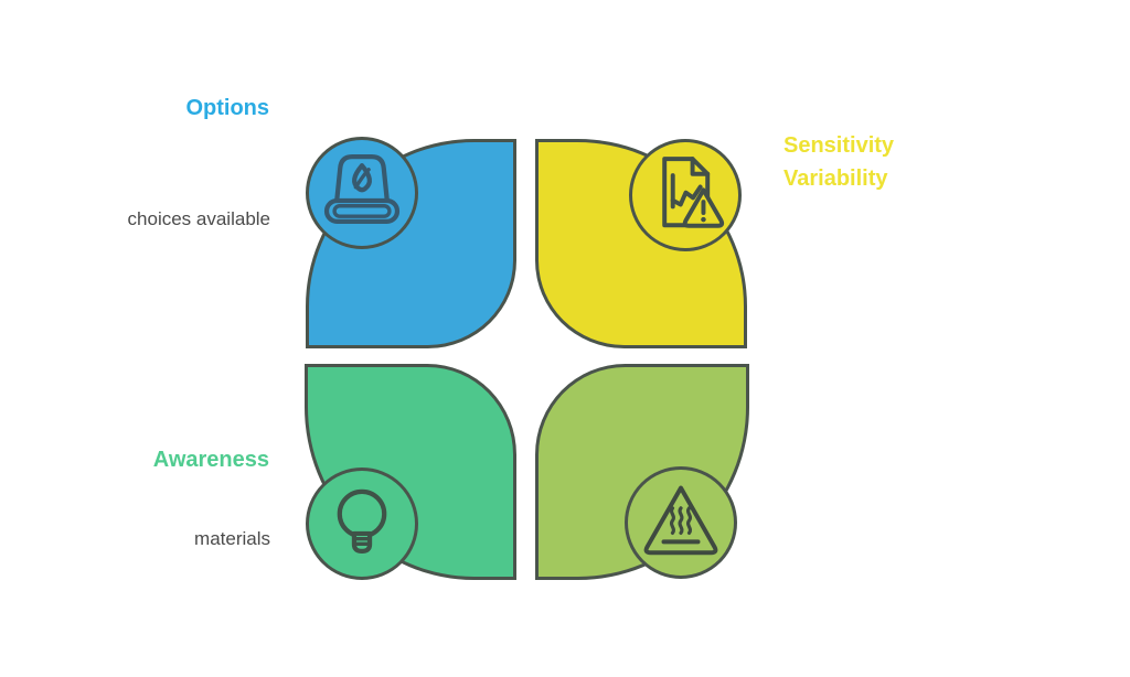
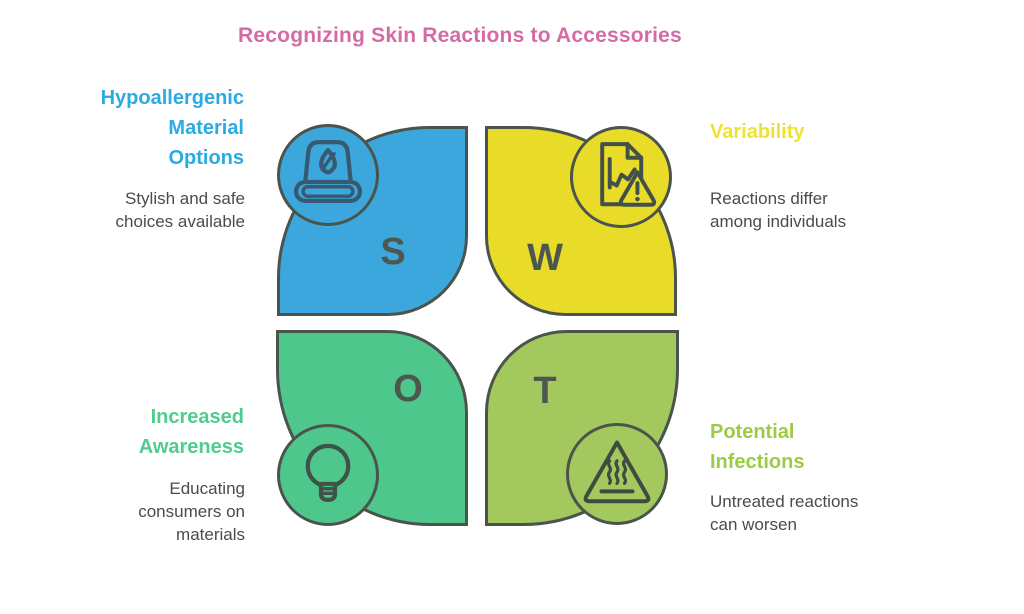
+ Recognizing Skin Reactions to Accessories
+ S
+ W
+ O
+ T
+ Hypoallergenic
+ Material
  Options
+ Stylish and safe
  choices available
- Sensitivity
  Variability
+ Reactions differ
+ among individuals
+ Increased
  Awareness
+ Educating
+ consumers on
  materials
+ Potential
+ Infections
+ Untreated reactions
+ can worsen
